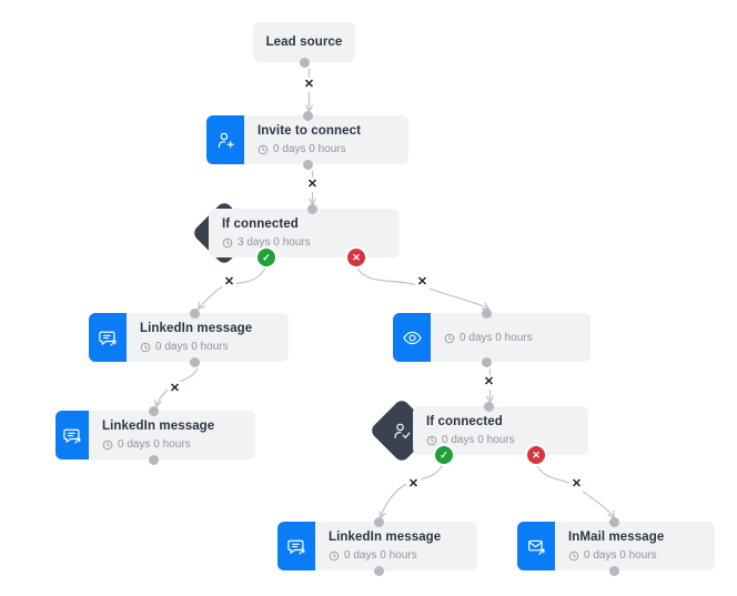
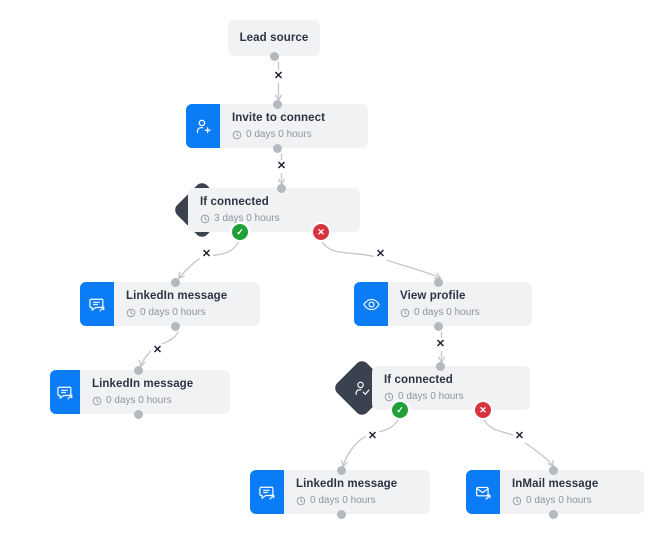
  Lead source
  Invite to connect
  0 days 0 hours
  If connected
  3 days 0 hours
  LinkedIn message
  0 days 0 hours
  LinkedIn message
  0 days 0 hours
+ View profile
  0 days 0 hours
  If connected
  0 days 0 hours
  LinkedIn message
  0 days 0 hours
  InMail message
  0 days 0 hours
  ✓
  ✕
  ✓
  ✕
  ✕
  ✕
  ✕
  ✕
  ✕
  ✕
  ✕
  ✕
